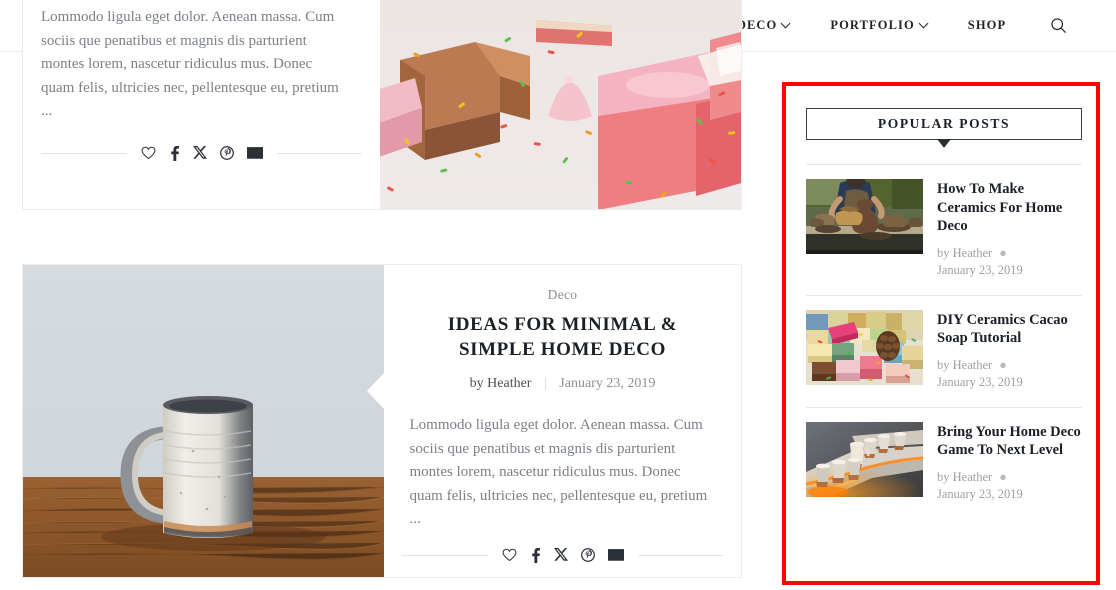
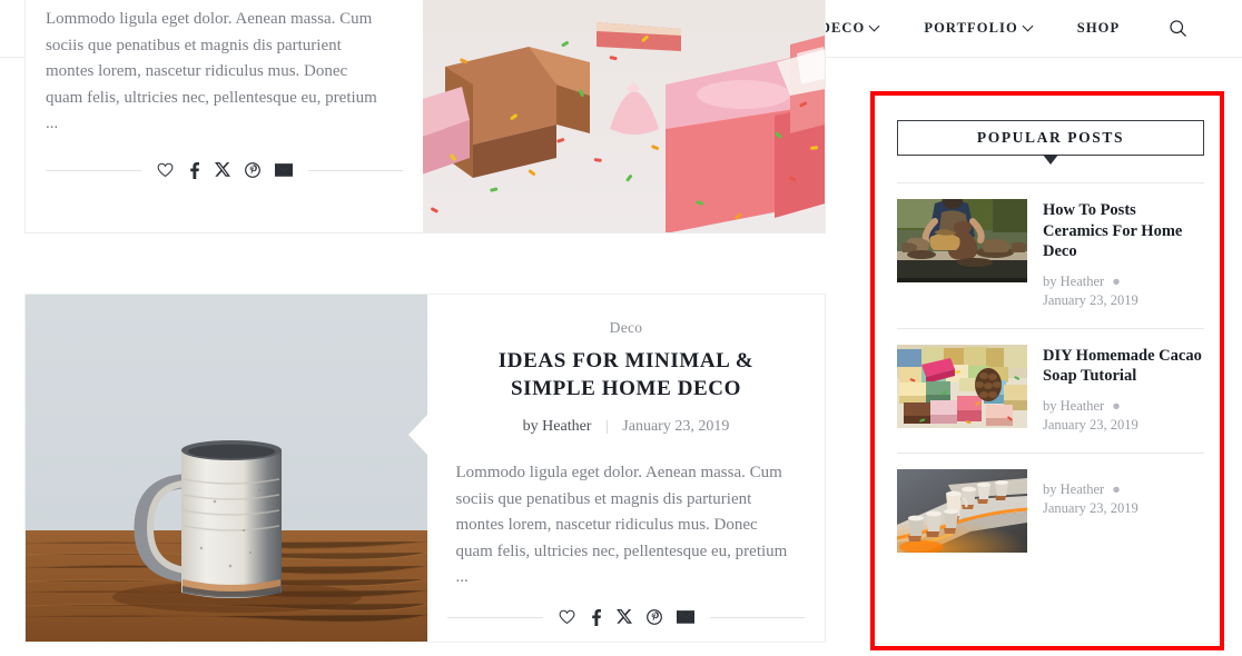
  ECO
  PORTFOLIO
  SHOP
  Lommodo ligula eget dolor. Aenean massa. Cum sociis que penatibus et magnis dis parturient montes lorem, nascetur ridiculus mus. Donec quam felis, ultricies nec, pellentesque eu, pretium
  ...
  Deco
  IDEAS FOR MINIMAL & SIMPLE HOME DECO
  by Heather | January 23, 2019
  Lommodo ligula eget dolor. Aenean massa. Cum sociis que penatibus et magnis dis parturient montes lorem, nascetur ridiculus mus. Donec quam felis, ultricies nec, pellentesque eu, pretium
  ...
  POPULAR POSTS
- How To Make Ceramics For Home Deco
+ How To Posts Ceramics For Home Deco
  by Heather ●
  January 23, 2019
- DIY Ceramics Cacao Soap Tutorial
+ DIY Homemade Cacao Soap Tutorial
  by Heather ●
  January 23, 2019
- Bring Your Home Deco Game To Next Level
  by Heather ●
  January 23, 2019
